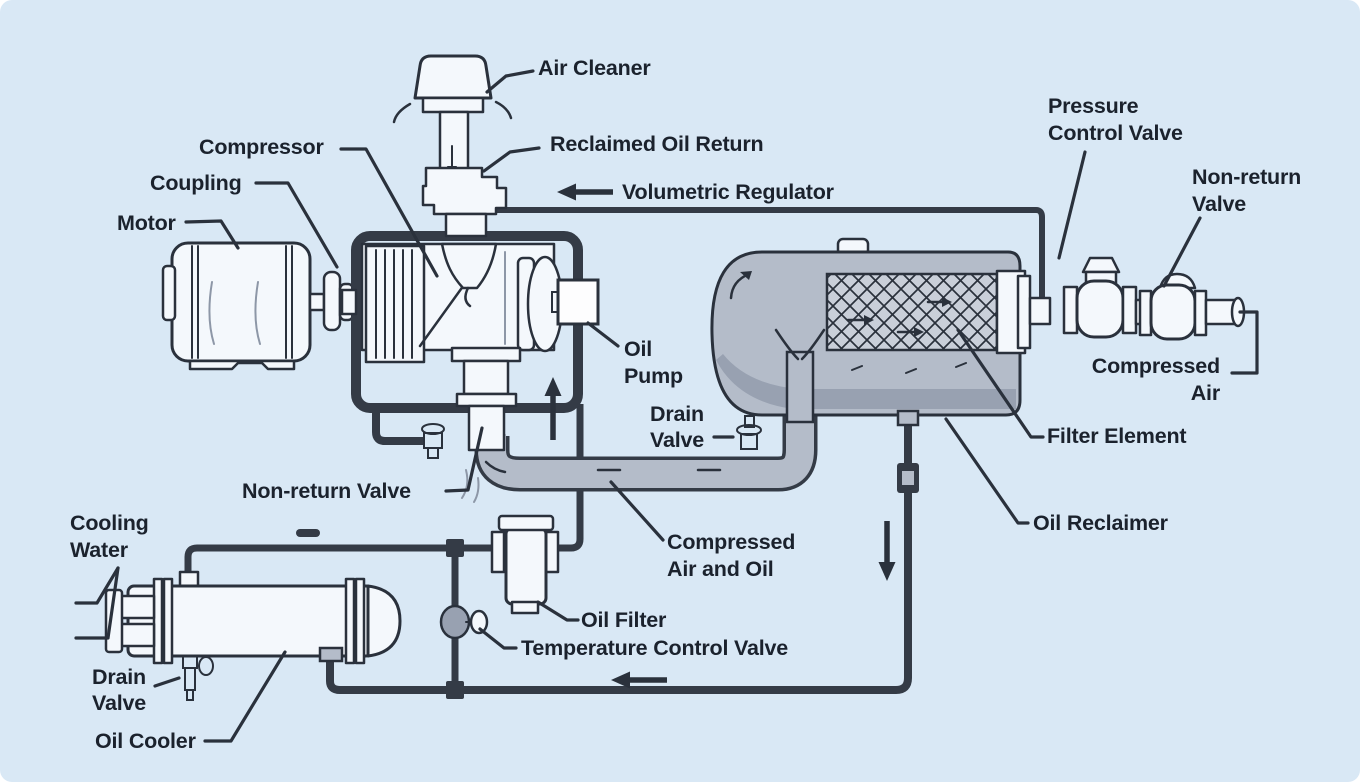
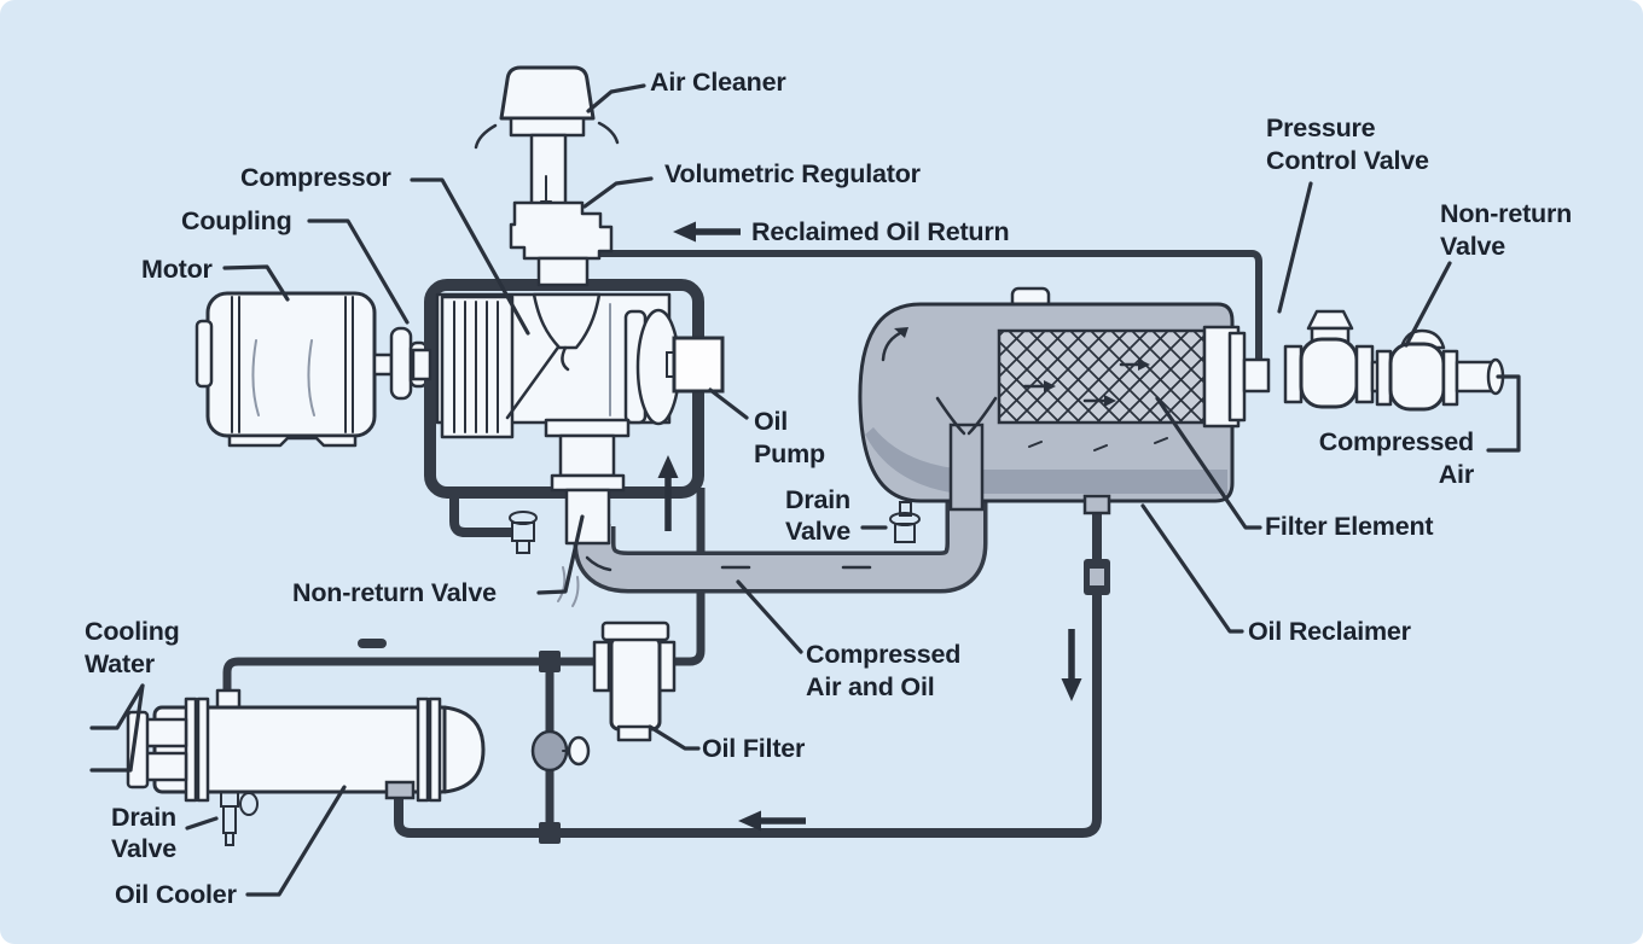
  Air Cleaner
  Compressor
- Reclaimed Oil Return
+ Volumetric Regulator
  Coupling
- Volumetric Regulator
+ Reclaimed Oil Return
  Motor
  Pressure Control Valve
  Non-return Valve
  Oil Pump
  Drain Valve
  Compressed Air
  Filter Element
  Non-return Valve
  Oil Reclaimer
  Cooling Water
  Compressed Air and Oil
  Oil Filter
- Temperature Control Valve
  Drain Valve
  Oil Cooler
